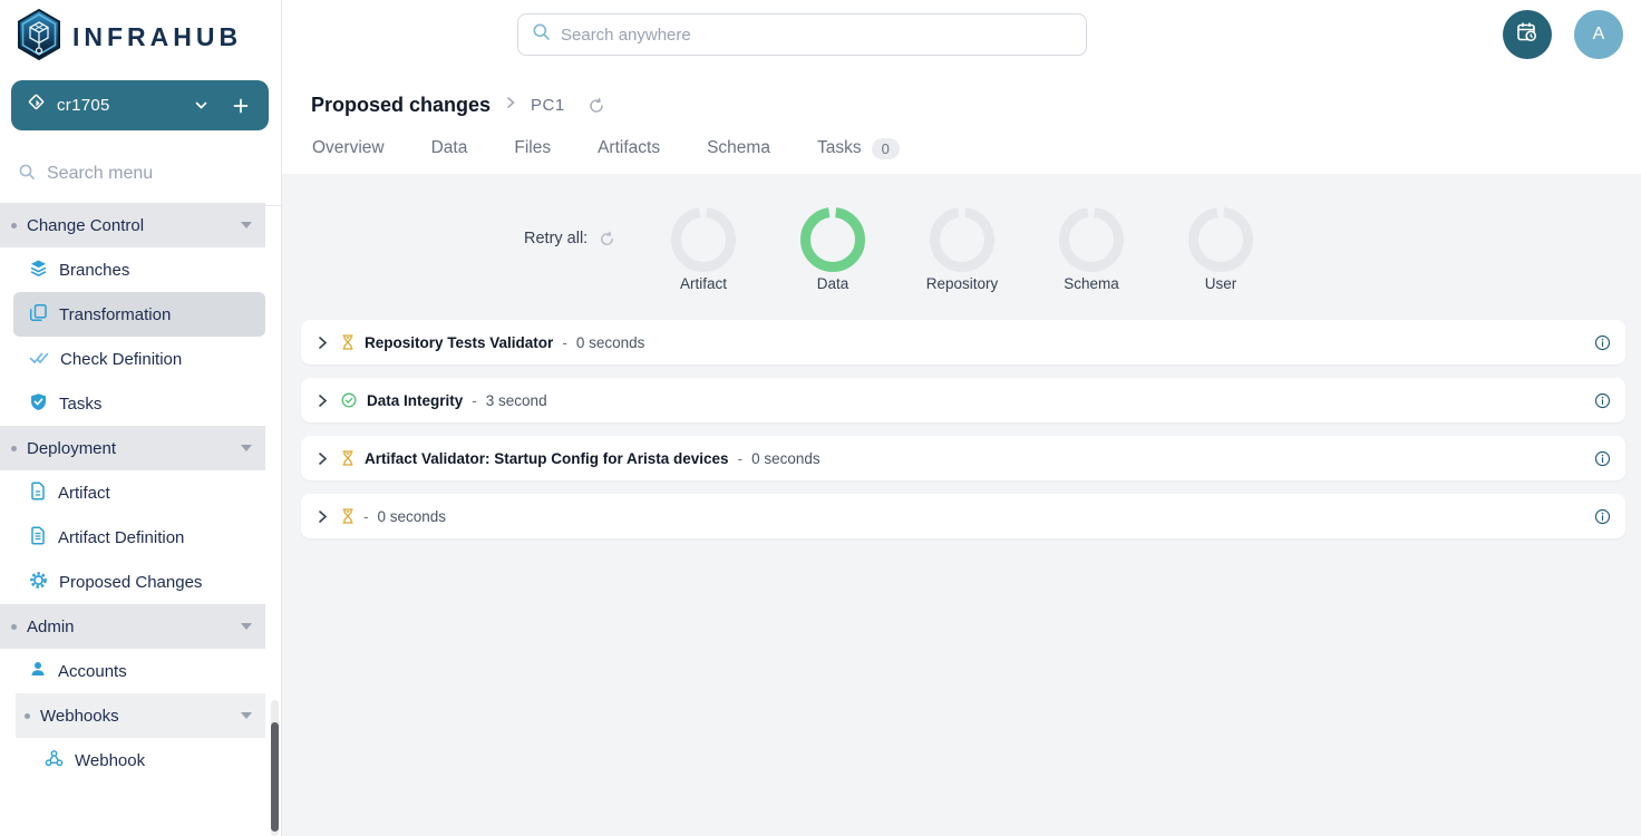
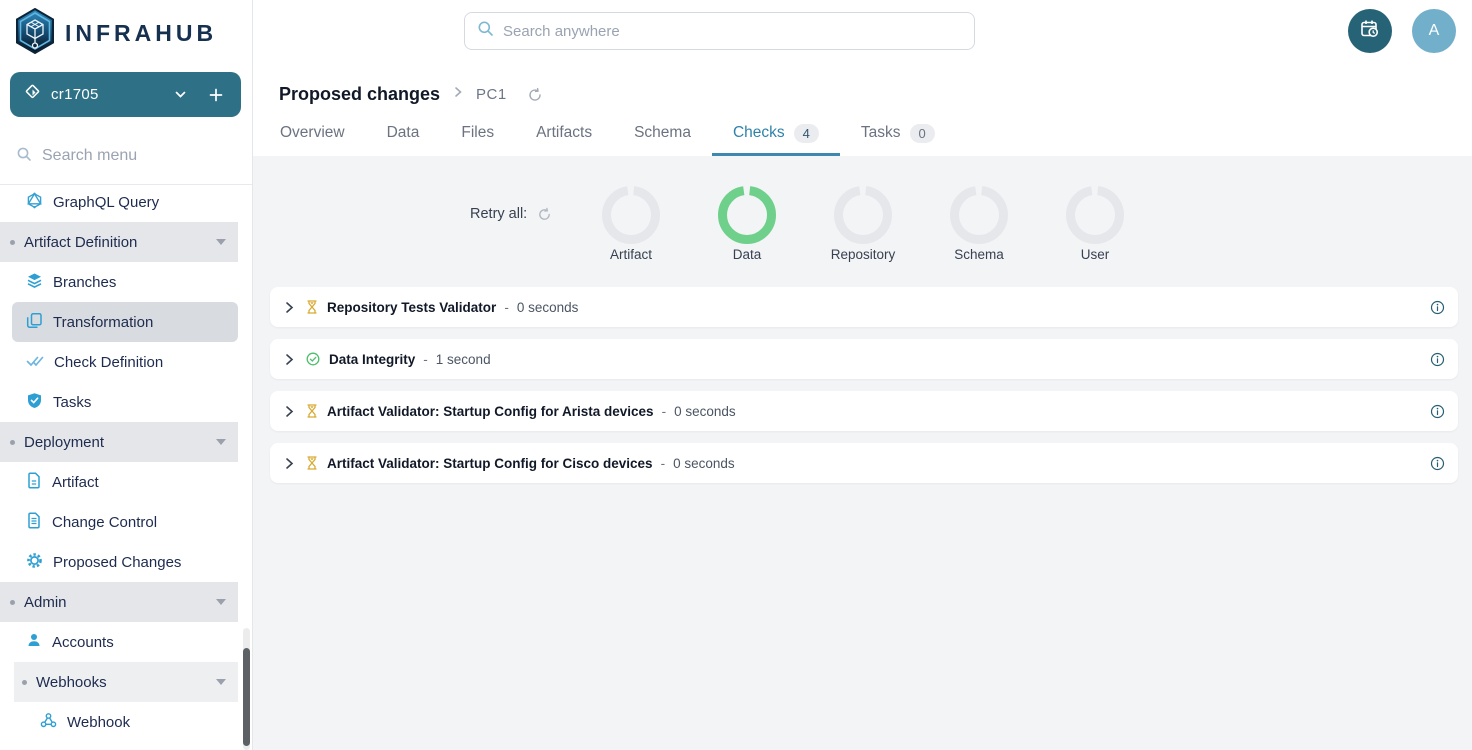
  INFRAHUB
  cr1705
  Search menu
+ GraphQL Query
- Change Control
+ Artifact Definition
  Branches
  Transformation
  Check Definition
  Tasks
  Deployment
  Artifact
- Artifact Definition
+ Change Control
  Proposed Changes
  Admin
  Accounts
  Webhooks
  Webhook
  Search anywhere
  A
  Proposed changes
  PC1
  Overview
  Data
  Files
  Artifacts
  Schema
+ Checks
+ 4
  Tasks
  0
  Retry all:
  Artifact
  Data
  Repository
  Schema
  User
  Repository Tests Validator
  -
  0 seconds
  Data Integrity
  -
- 3 second
+ 1 second
  Artifact Validator: Startup Config for Arista devices
  -
  0 seconds
+ Artifact Validator: Startup Config for Cisco devices
  -
  0 seconds
